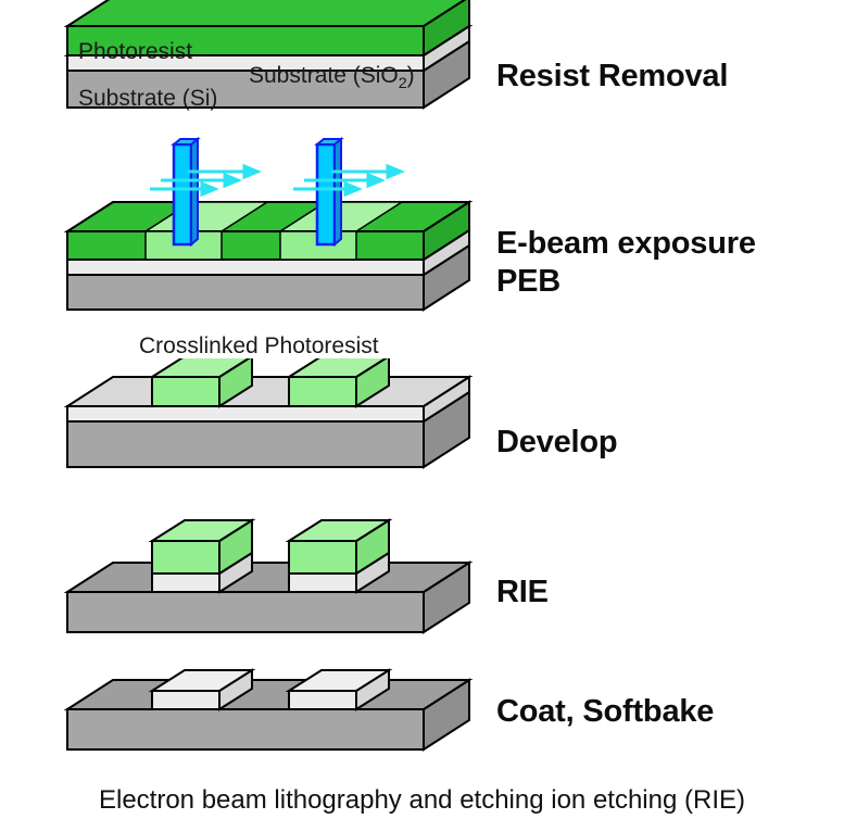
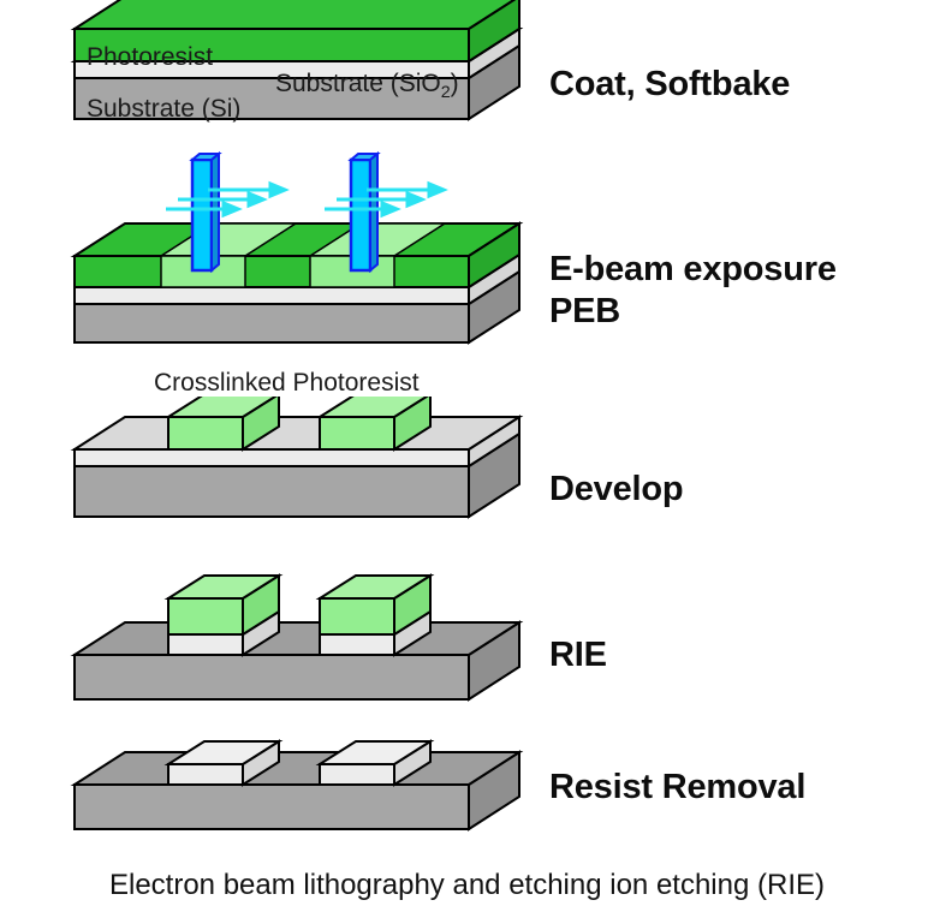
  Photoresist
  Substrate (SiO2)
  Substrate (Si)
- Resist Removal
+ Coat, Softbake
  E-beam exposure
  PEB
  Crosslinked Photoresist
  Develop
  RIE
- Coat, Softbake
+ Resist Removal
  Electron beam lithography and etching ion etching (RIE)
